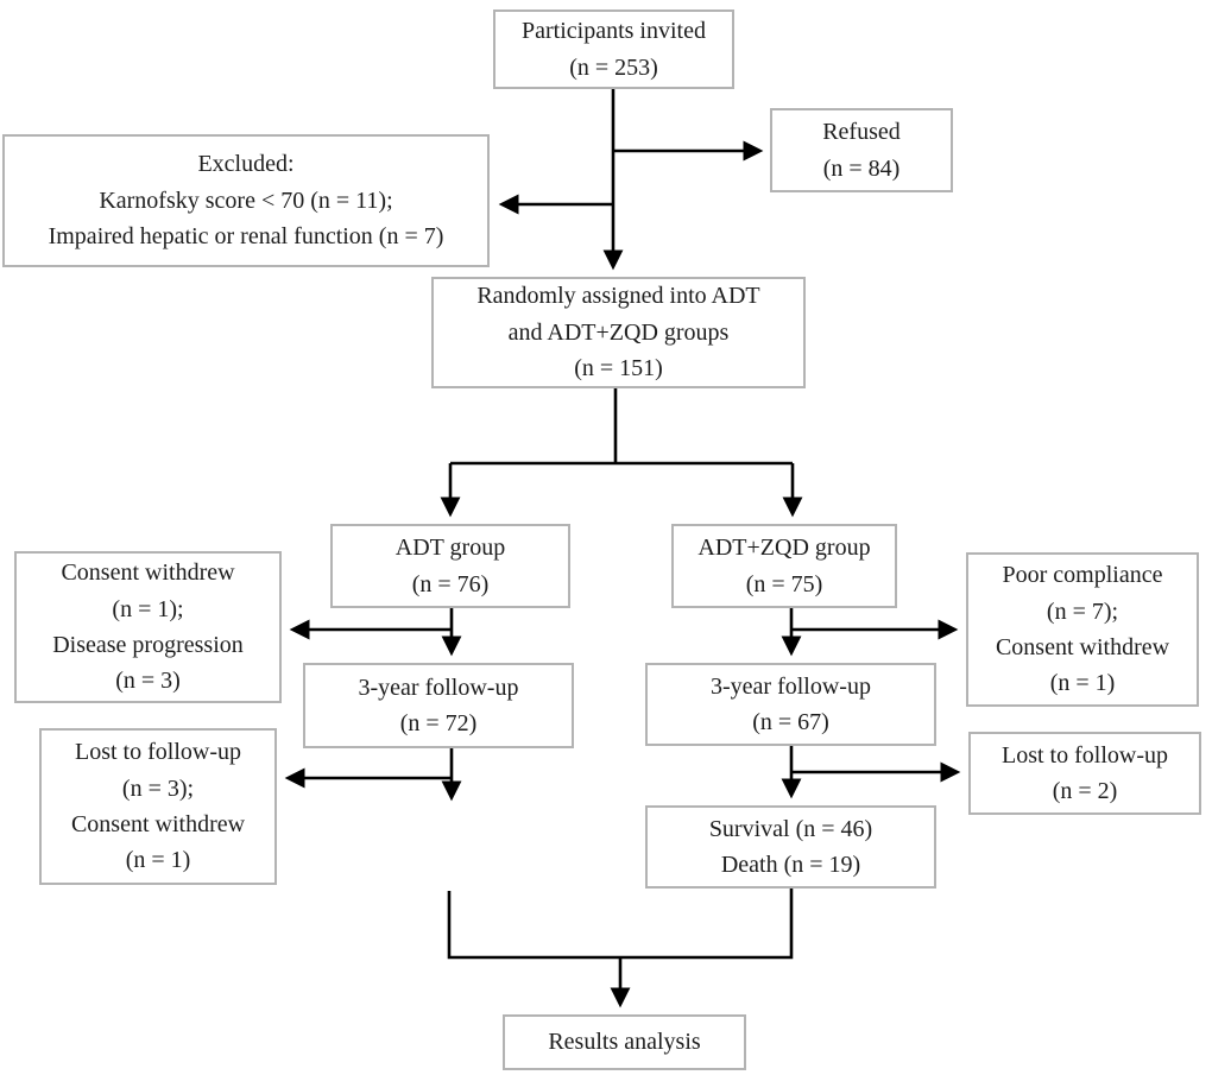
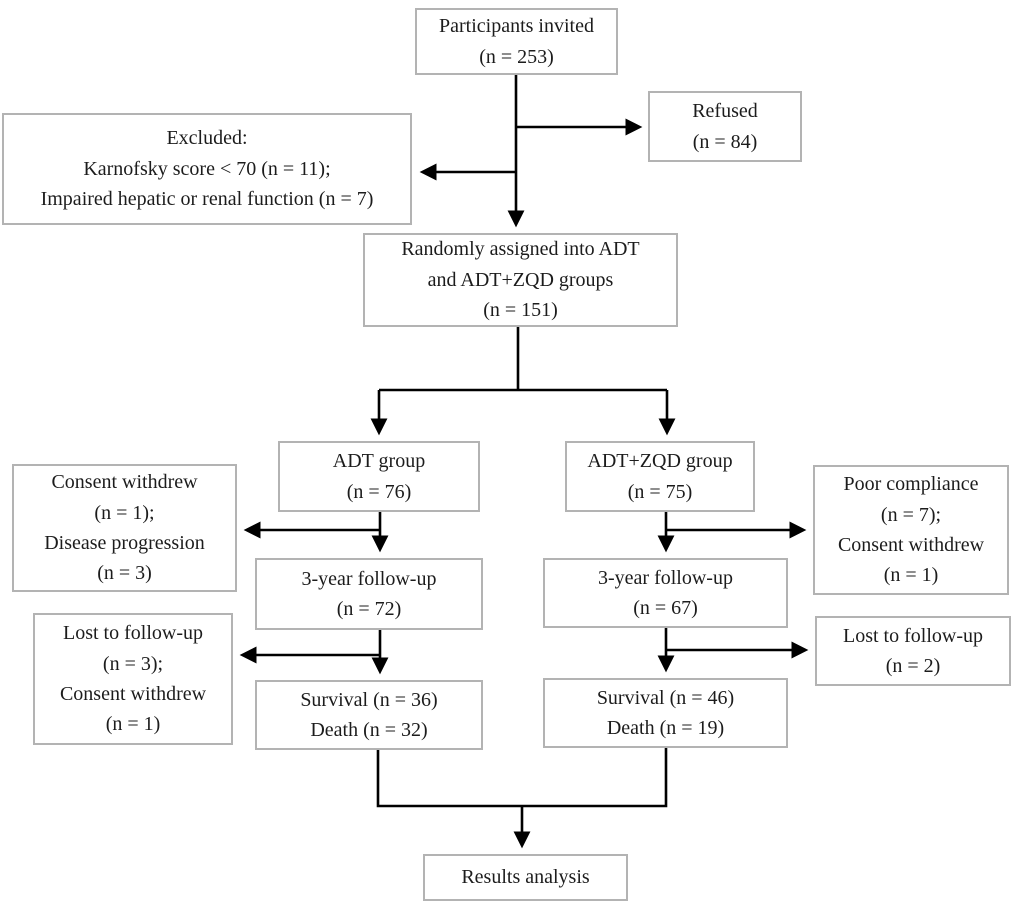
  Participants invited
  (n = 253)
  Refused
  (n = 84)
  Excluded:
  Karnofsky score < 70 (n = 11);
  Impaired hepatic or renal function (n = 7)
  Randomly assigned into ADT
  and ADT+ZQD groups
  (n = 151)
  ADT group
  (n = 76)
  ADT+ZQD group
  (n = 75)
  Consent withdrew
  (n = 1);
  Disease progression
  (n = 3)
  Poor compliance
  (n = 7);
  Consent withdrew
  (n = 1)
  3-year follow-up
  (n = 72)
  3-year follow-up
  (n = 67)
  Lost to follow-up
  (n = 3);
  Consent withdrew
  (n = 1)
  Lost to follow-up
  (n = 2)
+ Survival (n = 36)
+ Death (n = 32)
  Survival (n = 46)
  Death (n = 19)
  Results analysis
